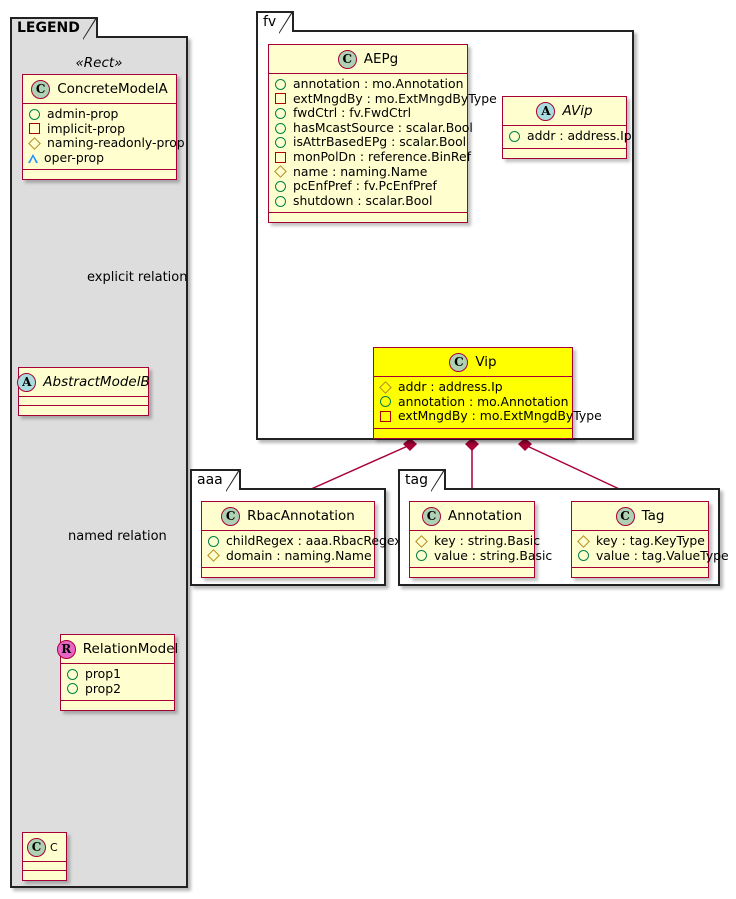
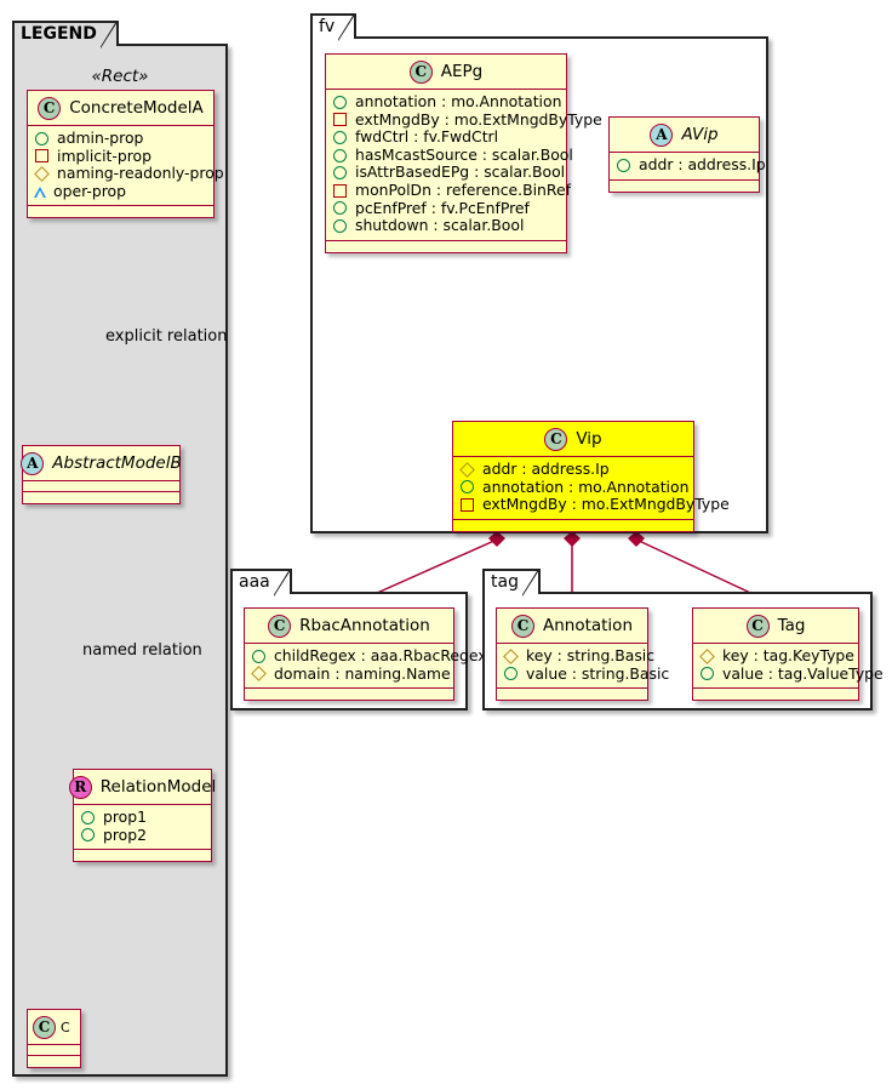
  LEGEND
  «Rect»
  C
  ConcreteModelA
  admin-prop
  implicit-prop
  naming-readonly-prop
  oper-prop
  explicit relation
  A
  AbstractModelB
  named relation
  R
  RelationModel
  prop1
  prop2
  C
  C
  fv
  C
  AEPg
  annotation : mo.Annotation
  extMngdBy : mo.ExtMngdByType
  fwdCtrl : fv.FwdCtrl
  hasMcastSource : scalar.Bool
  isAttrBasedEPg : scalar.Bool
  monPolDn : reference.BinRef
- name : naming.Name
  pcEnfPref : fv.PcEnfPref
  shutdown : scalar.Bool
  A
  AVip
  addr : address.Ip
  C
  Vip
  addr : address.Ip
  annotation : mo.Annotation
  extMngdBy : mo.ExtMngdByType
  aaa
  C
  RbacAnnotation
  childRegex : aaa.RbacRege
  domain : naming.Name
  tag
  C
  Annotation
  key : string.Basic
  value : string.Basic
  C
  Tag
  key : tag.KeyType
  value : tag.ValueType
